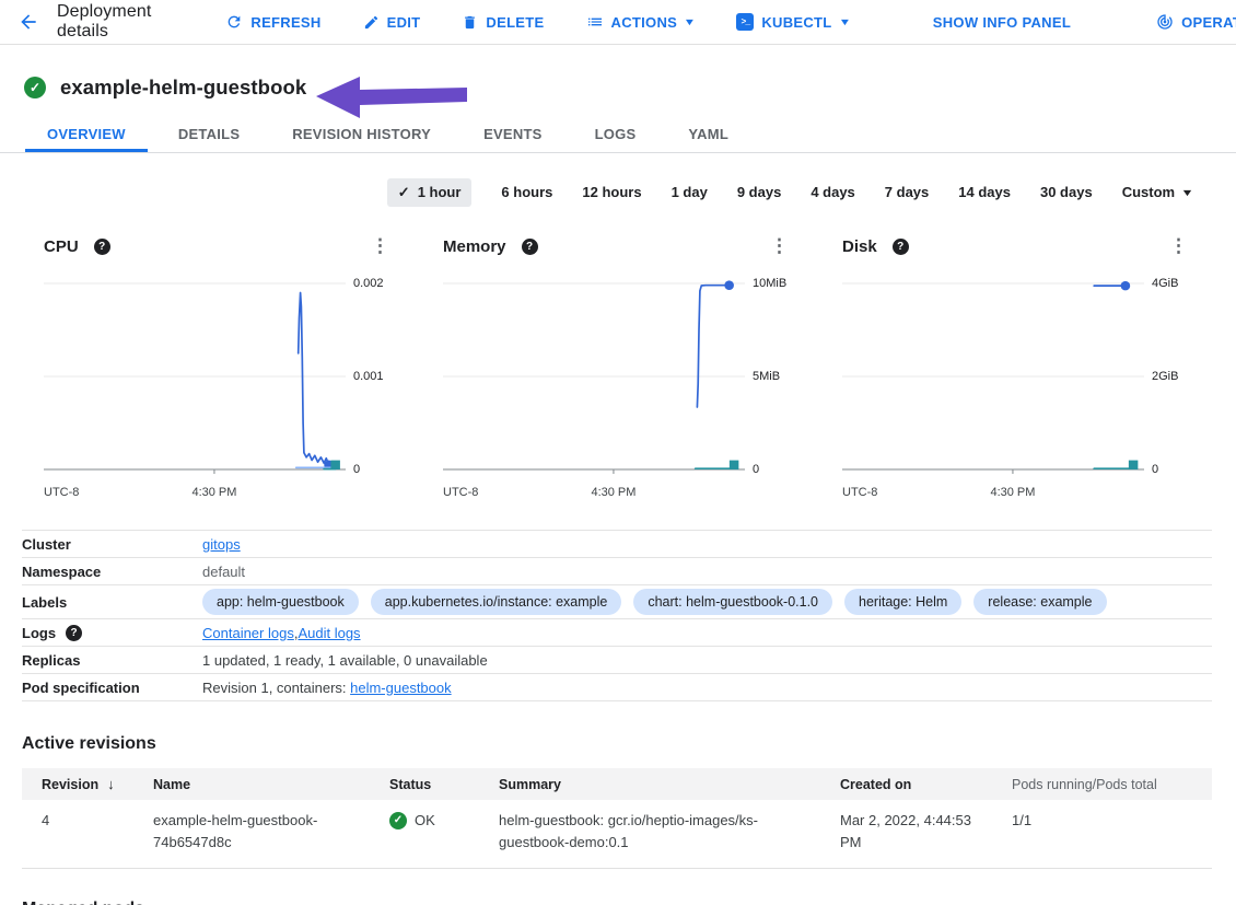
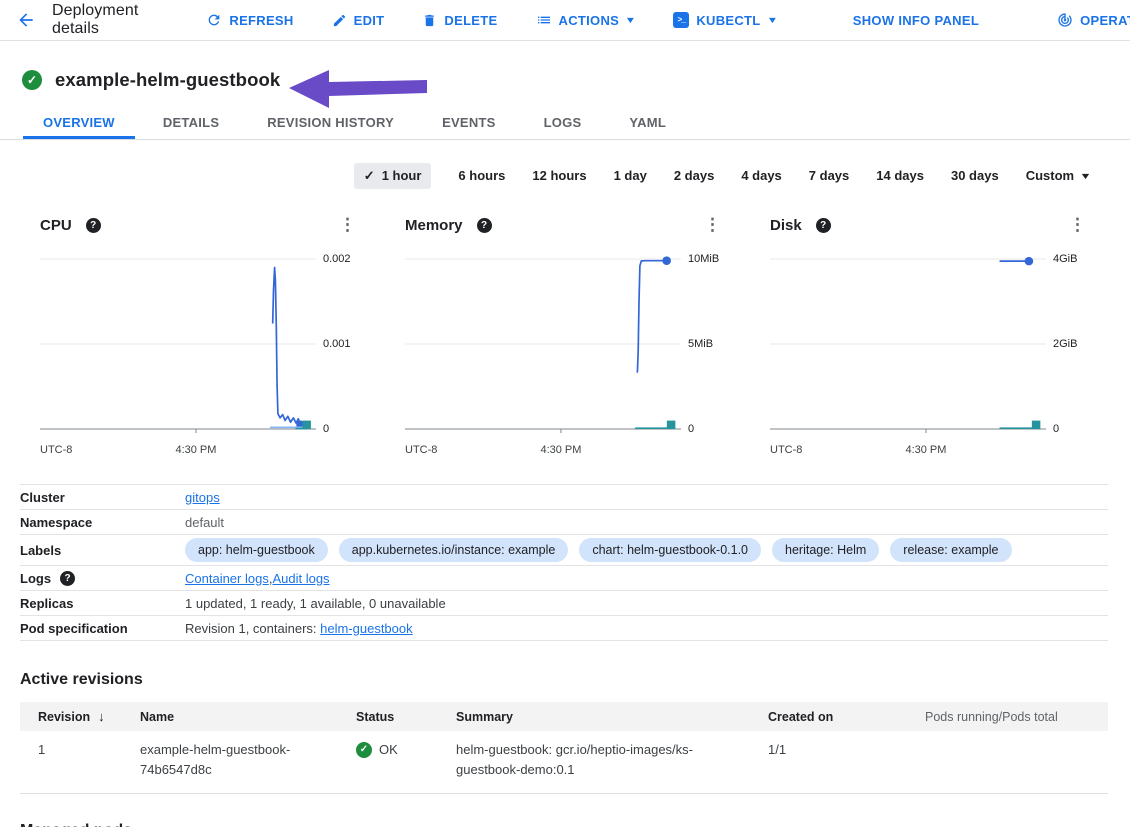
  Deployment details
  REFRESH
  EDIT
  DELETE
  ACTIONS
  ▼
  >_
  KUBECTL
  ▼
  SHOW INFO PANEL
  ✓
  example-helm-guestbook
  OVERVIEW
  DETAILS
  REVISION HISTORY
  EVENTS
  LOGS
  YAML
  ✓
  1 hour
  6 hours
  12 hours
  1 day
- 9 days
+ 2 days
  4 days
  7 days
  14 days
  30 days
  Custom
  ▼
  CPU
  ?
  ⋮
  0.002
  0.001
  0
  UTC-8
  4:30 PM
  Memory
  ?
  ⋮
  10MiB
  5MiB
  0
  UTC-8
  4:30 PM
  Disk
  ?
  ⋮
  4GiB
  2GiB
  0
  UTC-8
  4:30 PM
  Cluster
  gitops
  Namespace
  default
  Labels
  app: helm-guestbook
  app.kubernetes.io/instance: example
  chart: helm-guestbook-0.1.0
  heritage: Helm
  release: example
  Logs
  ?
  Container logs
  ,
  Audit logs
  Replicas
  1 updated, 1 ready, 1 available, 0 unavailable
  Pod specification
  Revision 1, containers:
  helm-guestbook
  Active revisions
  Revision
  ↓
  Name
  Status
  Summary
  Created on
  Pods running/Pods total
- 4
+ 1
  example-helm-guestbook-74b6547d8c
  ✓
  OK
  helm-guestbook: gcr.io/heptio-images/ks-guestbook-demo:0.1
- Mar 2, 2022, 4:44:53 PM
  1/1
